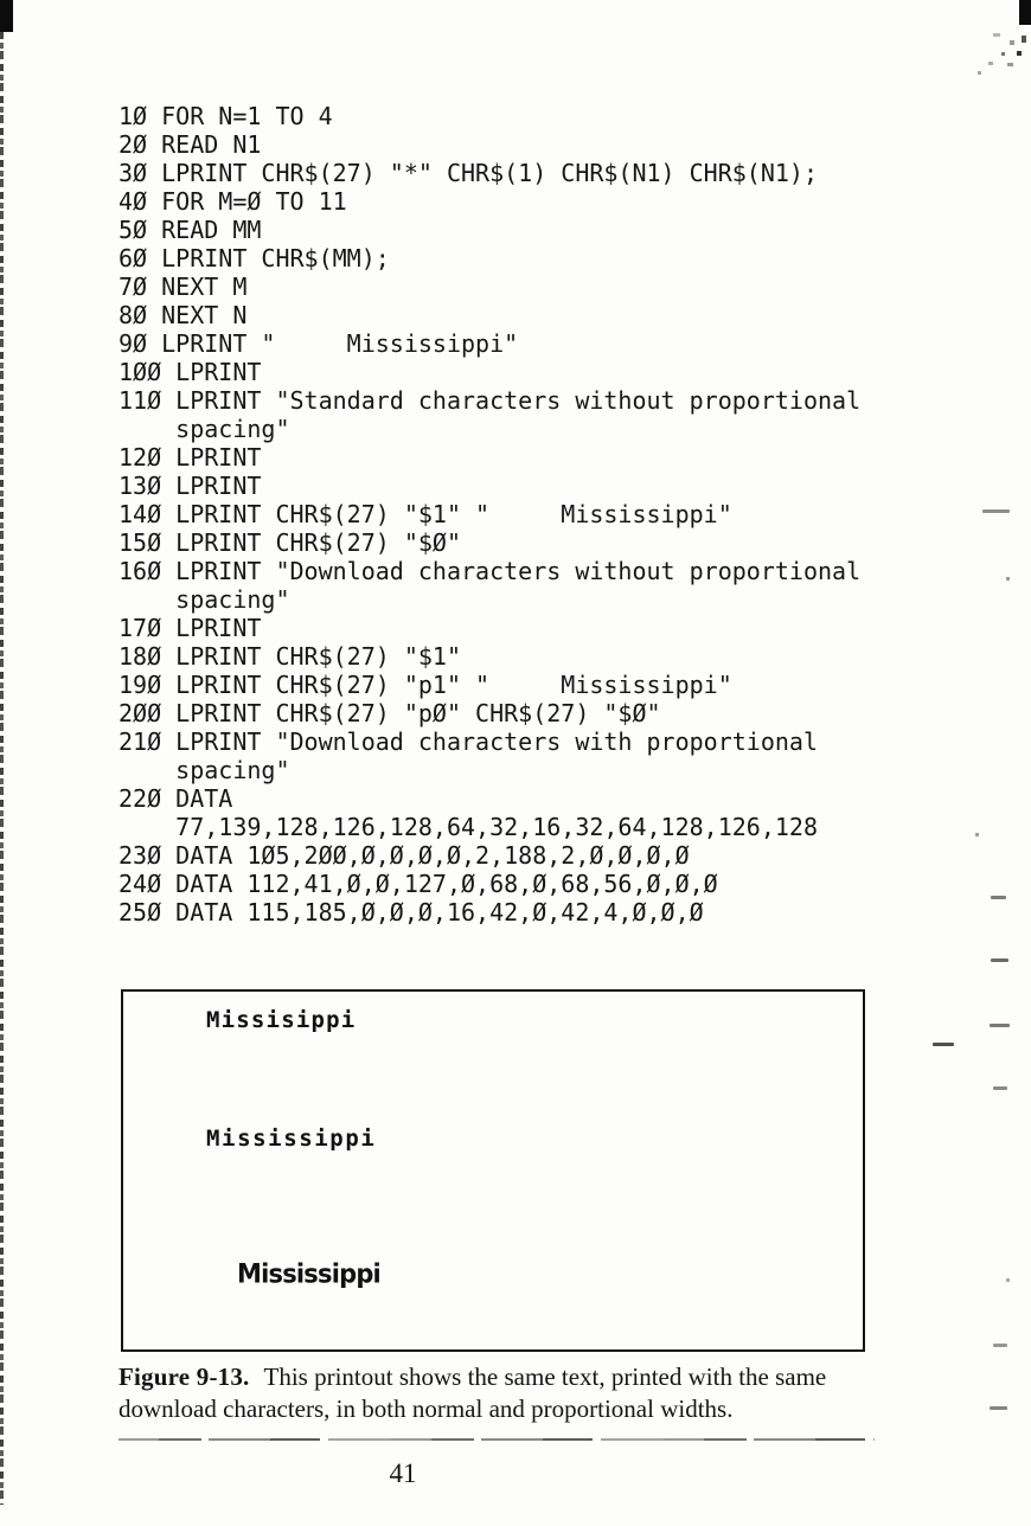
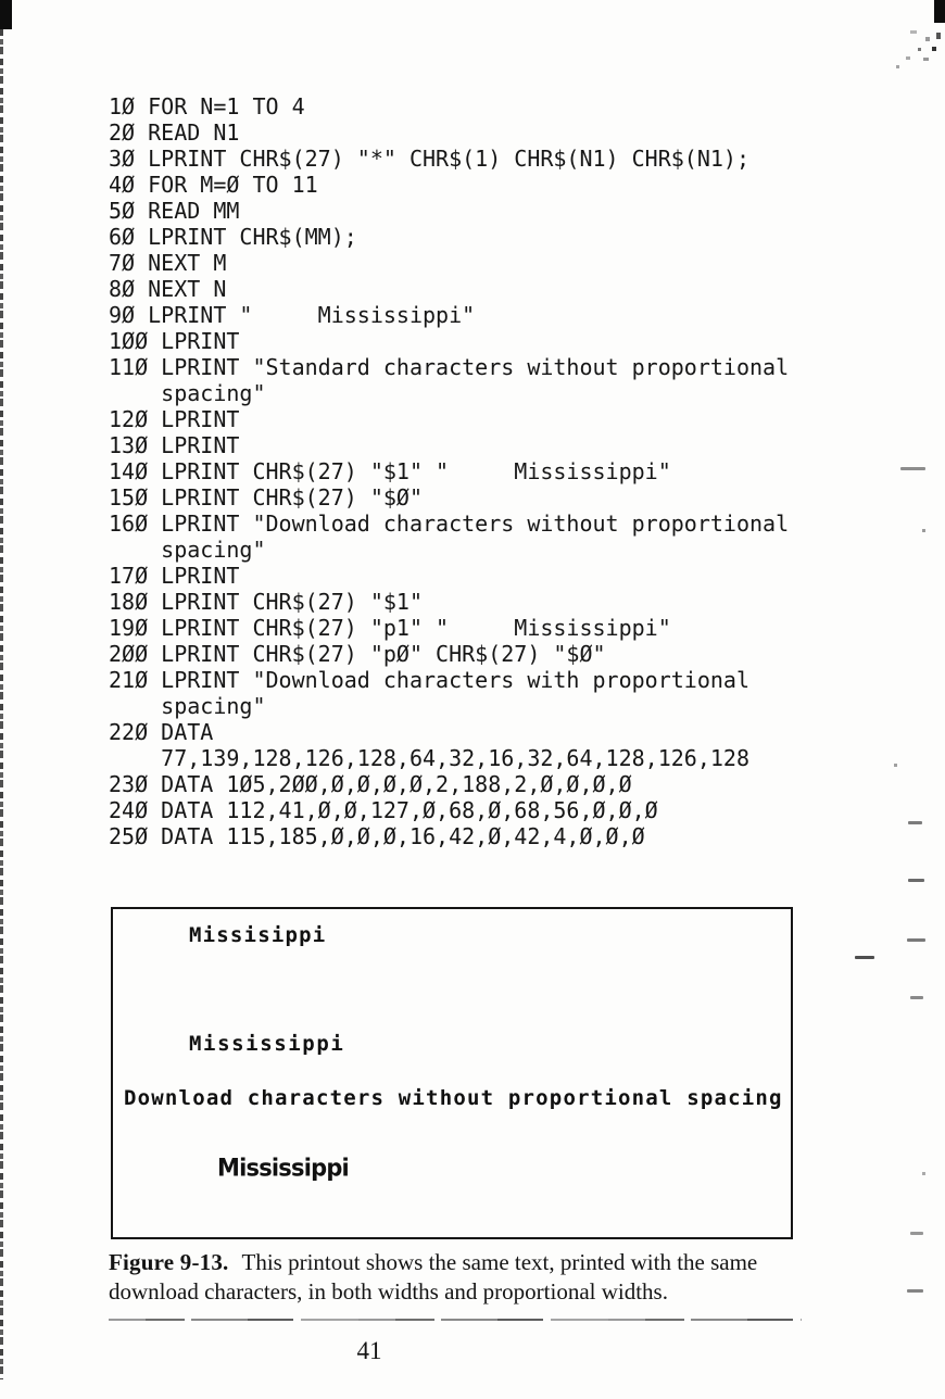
  1Ø FOR N=1 TO 4
  2Ø READ N1
  3Ø LPRINT CHR$(27) "*" CHR$(1) CHR$(N1) CHR$(N1);
  4Ø FOR M=Ø TO 11
  5Ø READ MM
  6Ø LPRINT CHR$(MM);
  7Ø NEXT M
  8Ø NEXT N
  9Ø LPRINT " Mississippi"
  1ØØ LPRINT
  11Ø LPRINT "Standard characters without proportional
  spacing"
  12Ø LPRINT
  13Ø LPRINT
  14Ø LPRINT CHR$(27) "$1" " Mississippi"
  15Ø LPRINT CHR$(27) "$Ø"
  16Ø LPRINT "Download characters without proportional
  spacing"
  17Ø LPRINT
  18Ø LPRINT CHR$(27) "$1"
  19Ø LPRINT CHR$(27) "p1" " Mississippi"
  2ØØ LPRINT CHR$(27) "pØ" CHR$(27) "$Ø"
  21Ø LPRINT "Download characters with proportional
  spacing"
  22Ø DATA
  77,139,128,126,128,64,32,16,32,64,128,126,128
  23Ø DATA 1Ø5,2ØØ,Ø,Ø,Ø,Ø,2,188,2,Ø,Ø,Ø,Ø
  24Ø DATA 112,41,Ø,Ø,127,Ø,68,Ø,68,56,Ø,Ø,Ø
  25Ø DATA 115,185,Ø,Ø,Ø,16,42,Ø,42,4,Ø,Ø,Ø
  Missisippi
  Mississippi
+ Download characters without proportional spacing
  Mississippi
- Figure 9-13. This printout shows the same text, printed with the same download characters, in both normal and proportional widths.
+ Figure 9-13. This printout shows the same text, printed with the same download characters, in both widths and proportional widths.
  41
